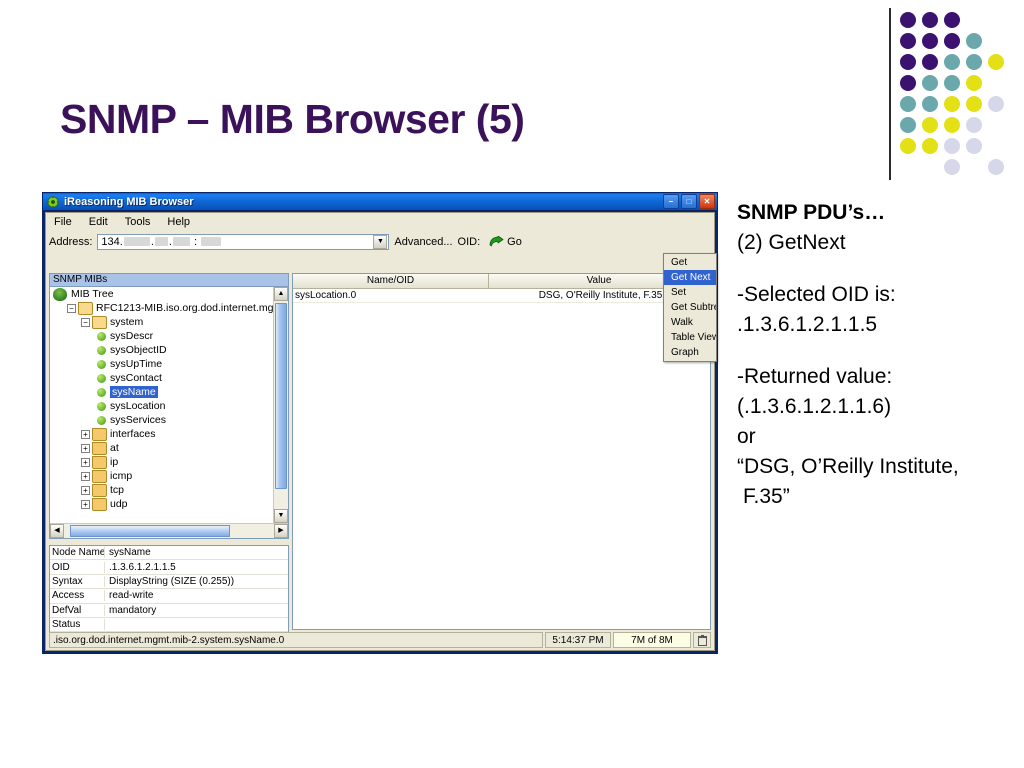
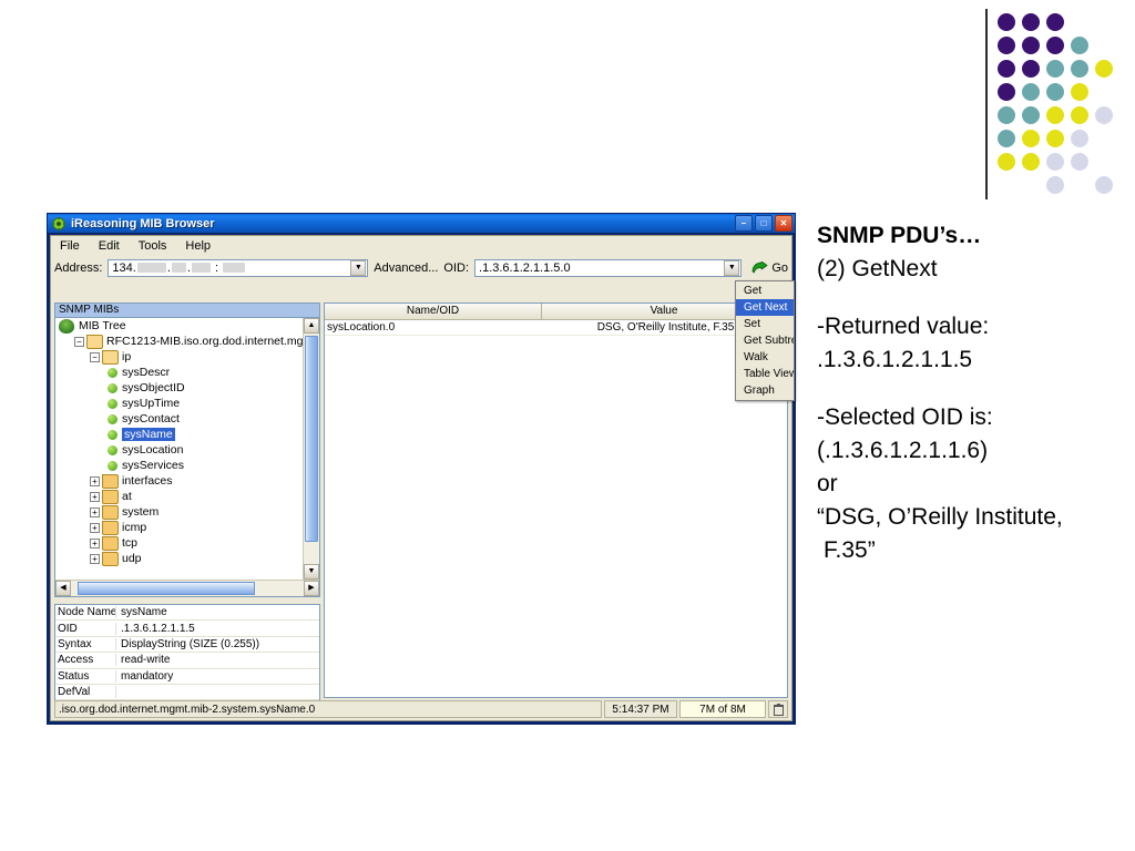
- SNMP – MIB Browser (5)
  SNMP PDU’s…
  (2) GetNext
- -Selected OID is:
+ -Returned value:
  .1.3.6.1.2.1.1.5
- -Returned value:
+ -Selected OID is:
  (.1.3.6.1.2.1.1.6)
  or
  “DSG, O’Reilly Institute,
  F.35”
  iReasoning MIB Browser
  –
  □
  ✕
  File
  Edit
  Tools
  Help
  Address:
  134.
  .
  .
  :
  Advanced...
  OID:
+ .1.3.6.1.2.1.1.5.0
  Go
  SNMP MIBs
  MIB Tree
  −
  RFC1213-MIB.iso.org.dod.internet.mg
  −
- system
+ ip
  sysDescr
  sysObjectID
  sysUpTime
  sysContact
  sysName
  sysLocation
  sysServices
  +
  interfaces
  +
  at
  +
- ip
+ system
  +
  icmp
  +
  tcp
  +
  udp
  Node Name
  sysName
  OID
  .1.3.6.1.2.1.1.5
  Syntax
  DisplayString (SIZE (0.255))
  Access
  read-write
- DefVal
+ Status
  mandatory
- Status
+ DefVal
  Name/OID
  Value
  sysLocation.0
  DSG, O'Reilly Institute, F.35
  .iso.org.dod.internet.mgmt.mib-2.system.sysName.0
  5:14:37 PM
  7M of 8M
  Get
  Get Next
  Set
  Get Subtr
  Walk
  Table View
  Graph
